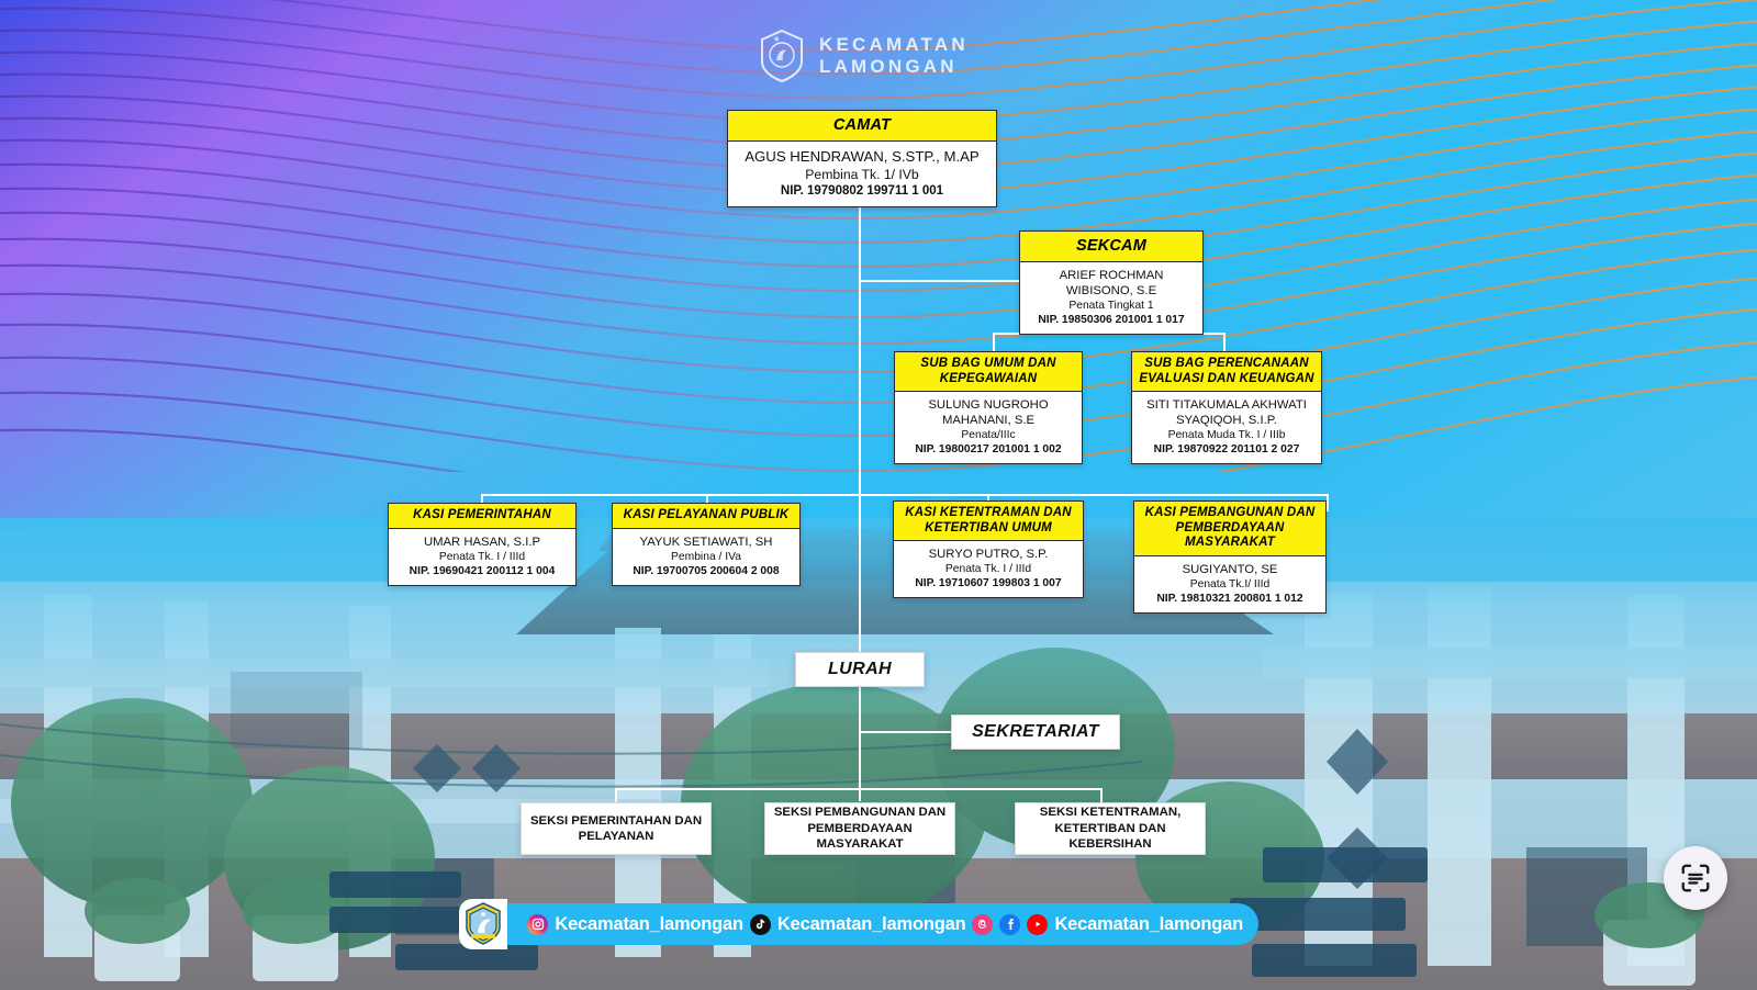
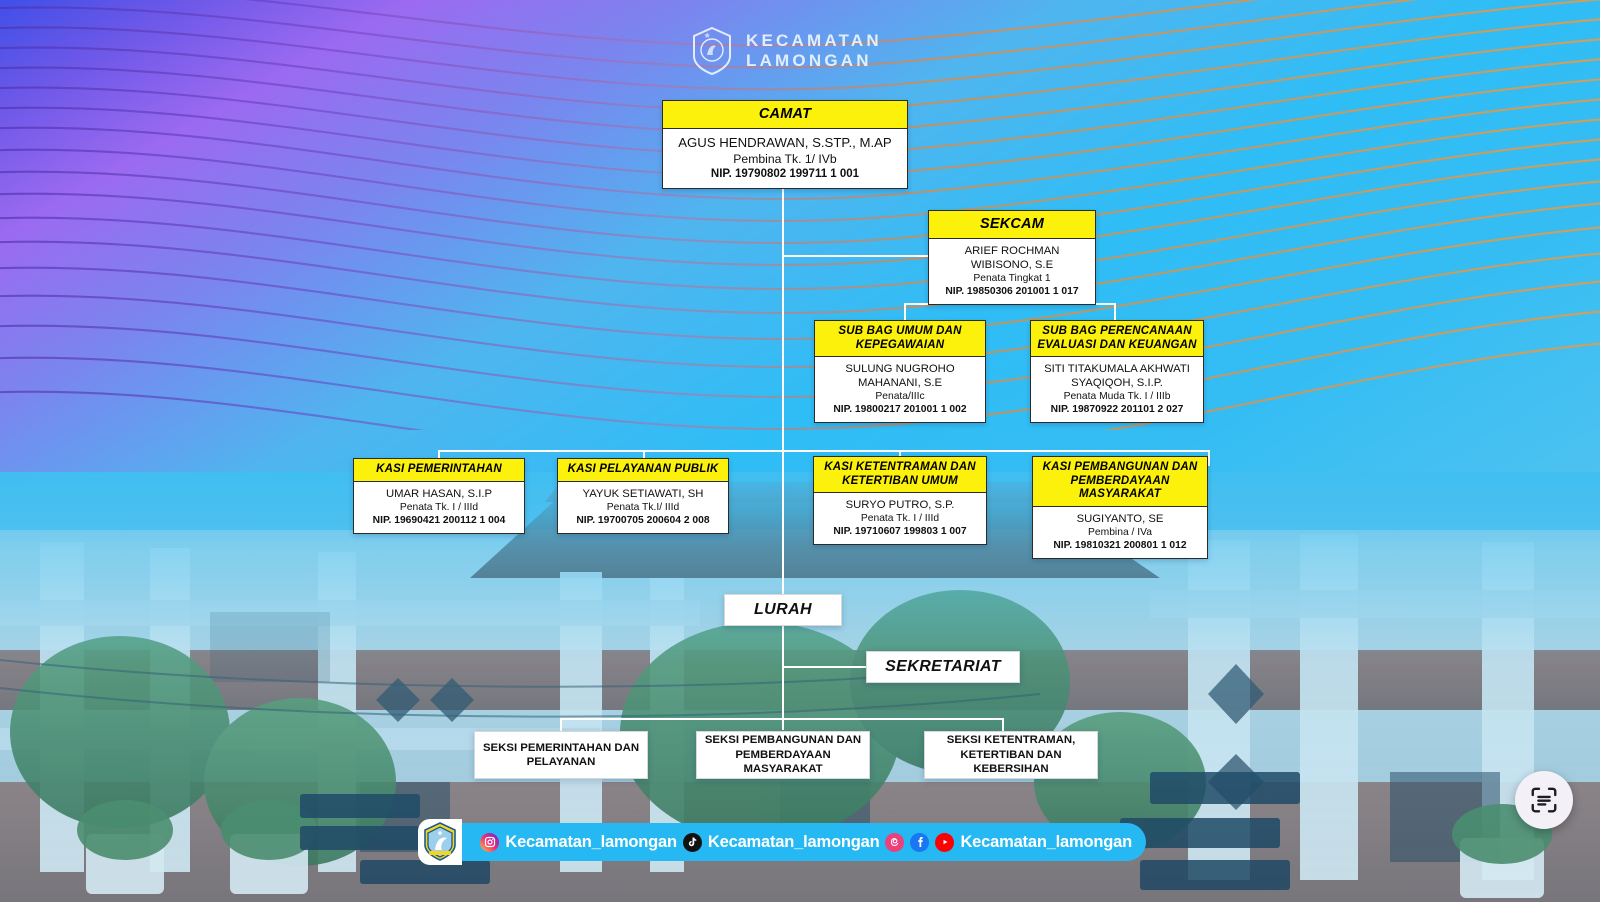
  KECAMATAN
  LAMONGAN
  CAMAT
  AGUS HENDRAWAN, S.STP., M.AP
  Pembina Tk. 1/ IVb
  NIP. 19790802 199711 1 001
  SEKCAM
  ARIEF ROCHMAN WIBISONO, S.E
  Penata Tingkat 1
  NIP. 19850306 201001 1 017
  SUB BAG UMUM DAN KEPEGAWAIAN
  SULUNG NUGROHO MAHANANI, S.E
  Penata/IIIc
  NIP. 19800217 201001 1 002
  SUB BAG PERENCANAAN EVALUASI DAN KEUANGAN
  SITI TITAKUMALA AKHWATI SYAQIQOH, S.I.P.
  Penata Muda Tk. I / IIIb
  NIP. 19870922 201101 2 027
  KASI PEMERINTAHAN
  UMAR HASAN, S.I.P
  Penata Tk. I / IIId
  NIP. 19690421 200112 1 004
  KASI PELAYANAN PUBLIK
  YAYUK SETIAWATI, SH
- Pembina / IVa
+ Penata Tk.I/ IIId
  NIP. 19700705 200604 2 008
  KASI KETENTRAMAN DAN KETERTIBAN UMUM
  SURYO PUTRO, S.P.
  Penata Tk. I / IIId
  NIP. 19710607 199803 1 007
  KASI PEMBANGUNAN DAN PEMBERDAYAAN MASYARAKAT
  SUGIYANTO, SE
- Penata Tk.I/ IIId
+ Pembina / IVa
  NIP. 19810321 200801 1 012
  LURAH
  SEKRETARIAT
  SEKSI PEMERINTAHAN DAN PELAYANAN
  SEKSI PEMBANGUNAN DAN PEMBERDAYAAN MASYARAKAT
  SEKSI KETENTRAMAN, KETERTIBAN DAN KEBERSIHAN
  Kecamatan_lamongan
  Kecamatan_lamongan
  Kecamatan_lamongan
